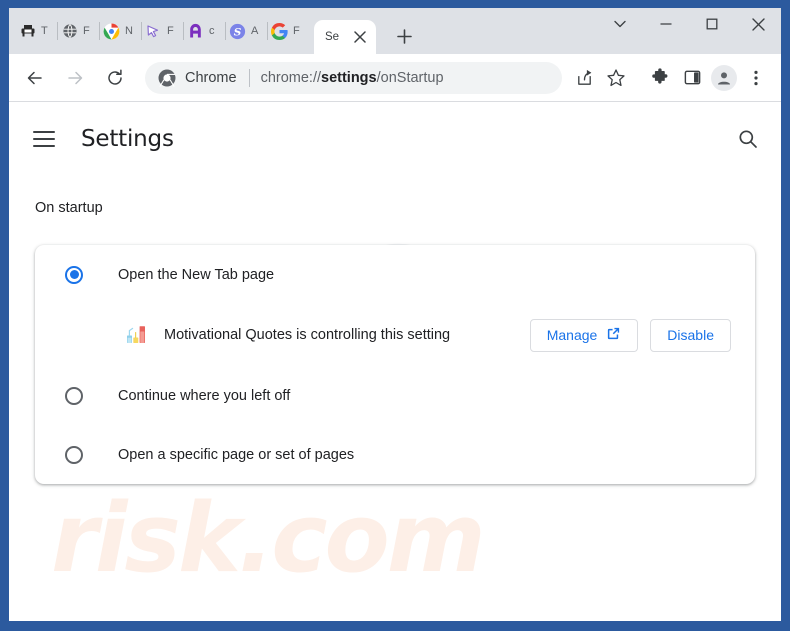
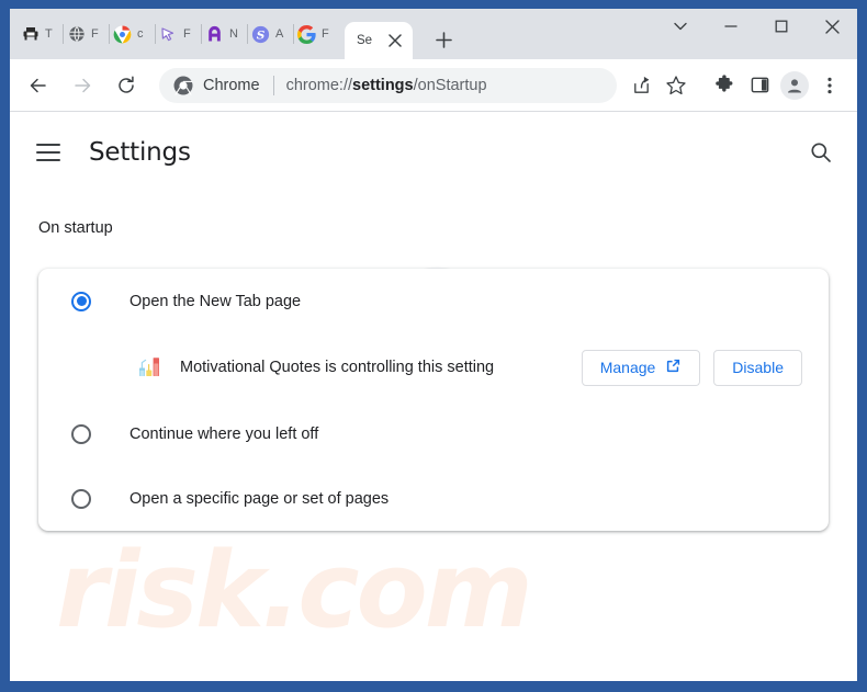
  T
  F
- N
+ c
  F
- c
+ N
  S
  A
  F
  Se
  Chrome
  chrome://settings/onStartup
  risk.com
  Settings
  On startup
  Open the New Tab page
  Motivational Quotes is controlling this setting
  Manage
  Disable
  Continue where you left off
  Open a specific page or set of pages
